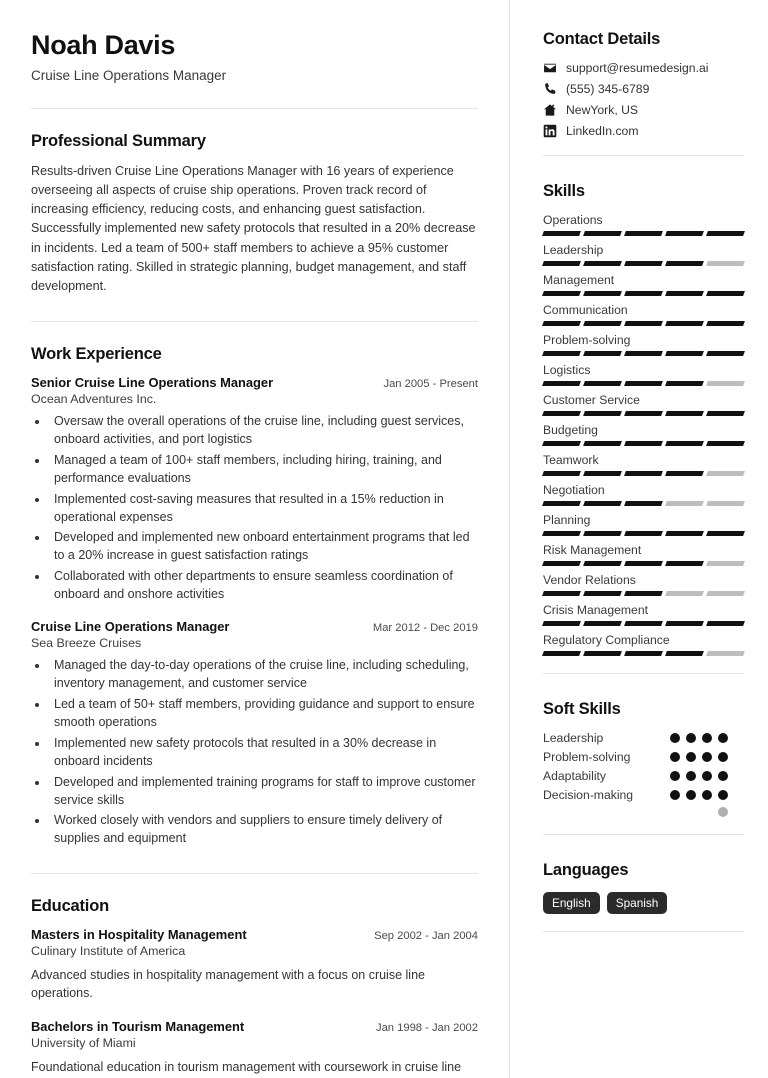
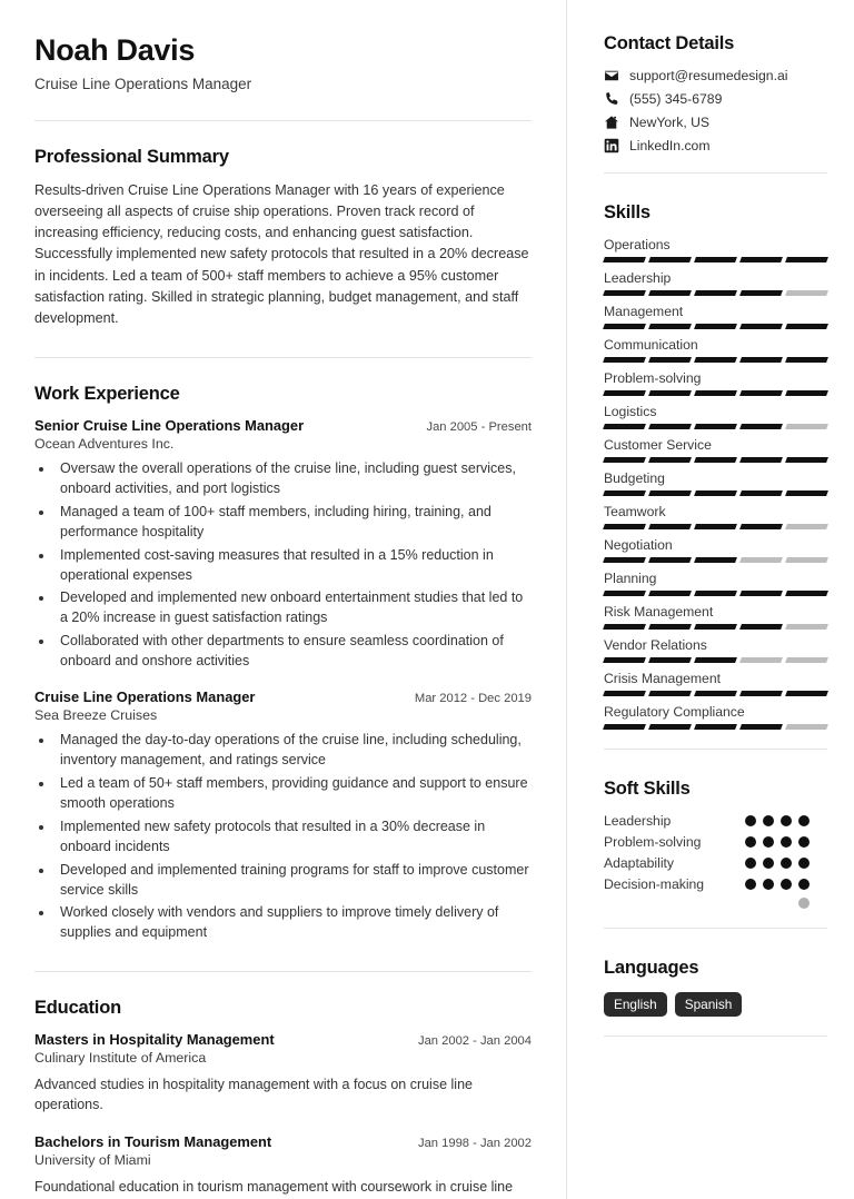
  Noah Davis
  Cruise Line Operations Manager
  Professional Summary
  Results-driven Cruise Line Operations Manager with 16 years of experience overseeing all aspects of cruise ship operations. Proven track record of increasing efficiency, reducing costs, and enhancing guest satisfaction. Successfully implemented new safety protocols that resulted in a 20% decrease in incidents. Led a team of 500+ staff members to achieve a 95% customer satisfaction rating. Skilled in strategic planning, budget management, and staff development.
  Work Experience
  Senior Cruise Line Operations Manager
  Jan 2005 - Present
  Ocean Adventures Inc.
  Oversaw the overall operations of the cruise line, including guest services, onboard activities, and port logistics
- Managed a team of 100+ staff members, including hiring, training, and performance evaluations
+ Managed a team of 100+ staff members, including hiring, training, and performance hospitality
  Implemented cost-saving measures that resulted in a 15% reduction in operational expenses
- Developed and implemented new onboard entertainment programs that led to a 20% increase in guest satisfaction ratings
+ Developed and implemented new onboard entertainment studies that led to a 20% increase in guest satisfaction ratings
  Collaborated with other departments to ensure seamless coordination of onboard and onshore activities
  Cruise Line Operations Manager
  Mar 2012 - Dec 2019
  Sea Breeze Cruises
- Managed the day-to-day operations of the cruise line, including scheduling, inventory management, and customer service
+ Managed the day-to-day operations of the cruise line, including scheduling, inventory management, and ratings service
  Led a team of 50+ staff members, providing guidance and support to ensure smooth operations
  Implemented new safety protocols that resulted in a 30% decrease in onboard incidents
  Developed and implemented training programs for staff to improve customer service skills
- Worked closely with vendors and suppliers to ensure timely delivery of supplies and equipment
+ Worked closely with vendors and suppliers to improve timely delivery of supplies and equipment
  Education
  Masters in Hospitality Management
- Sep 2002 - Jan 2004
+ Jan 2002 - Jan 2004
  Culinary Institute of America
  Advanced studies in hospitality management with a focus on cruise line operations.
  Bachelors in Tourism Management
  Jan 1998 - Jan 2002
  University of Miami
  Foundational education in tourism management with coursework in cruise line
  Contact Details
  support@resumedesign.ai
  (555) 345-6789
  NewYork, US
  LinkedIn.com
  Skills
  Operations
  Leadership
  Management
  Communication
  Problem-solving
  Logistics
  Customer Service
  Budgeting
  Teamwork
  Negotiation
  Planning
  Risk Management
  Vendor Relations
  Crisis Management
  Regulatory Compliance
  Soft Skills
  Leadership
  Problem-solving
  Adaptability
  Decision-making
  Languages
  English
  Spanish
